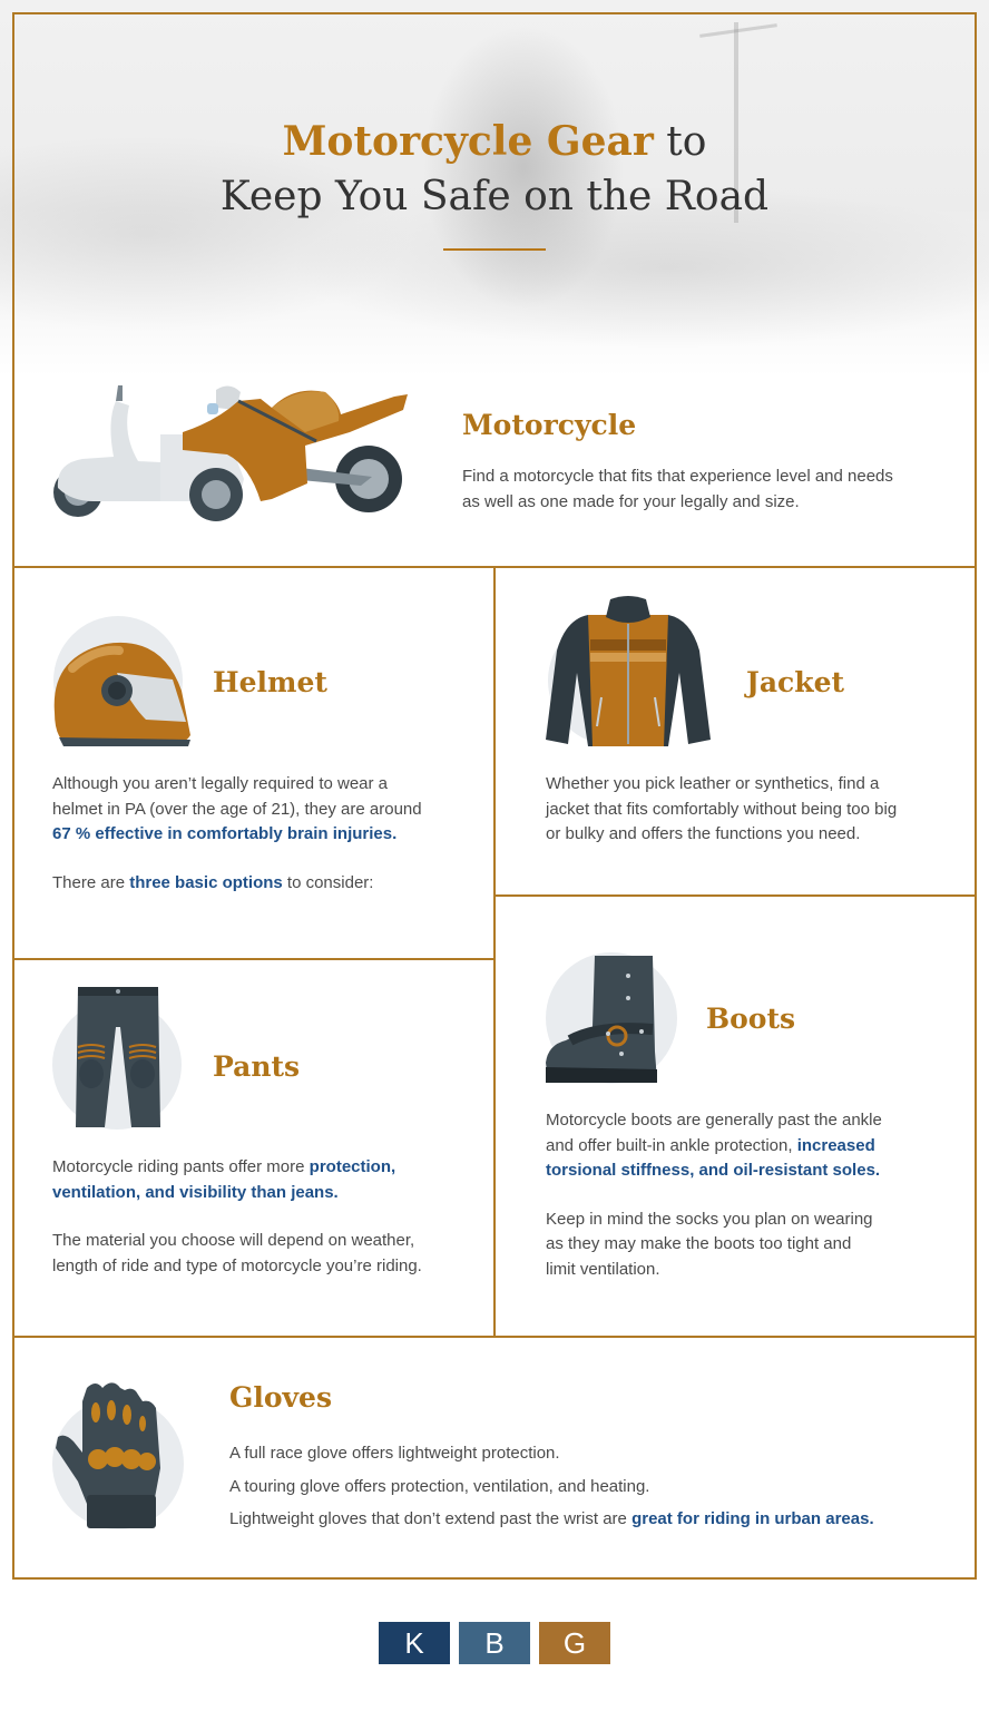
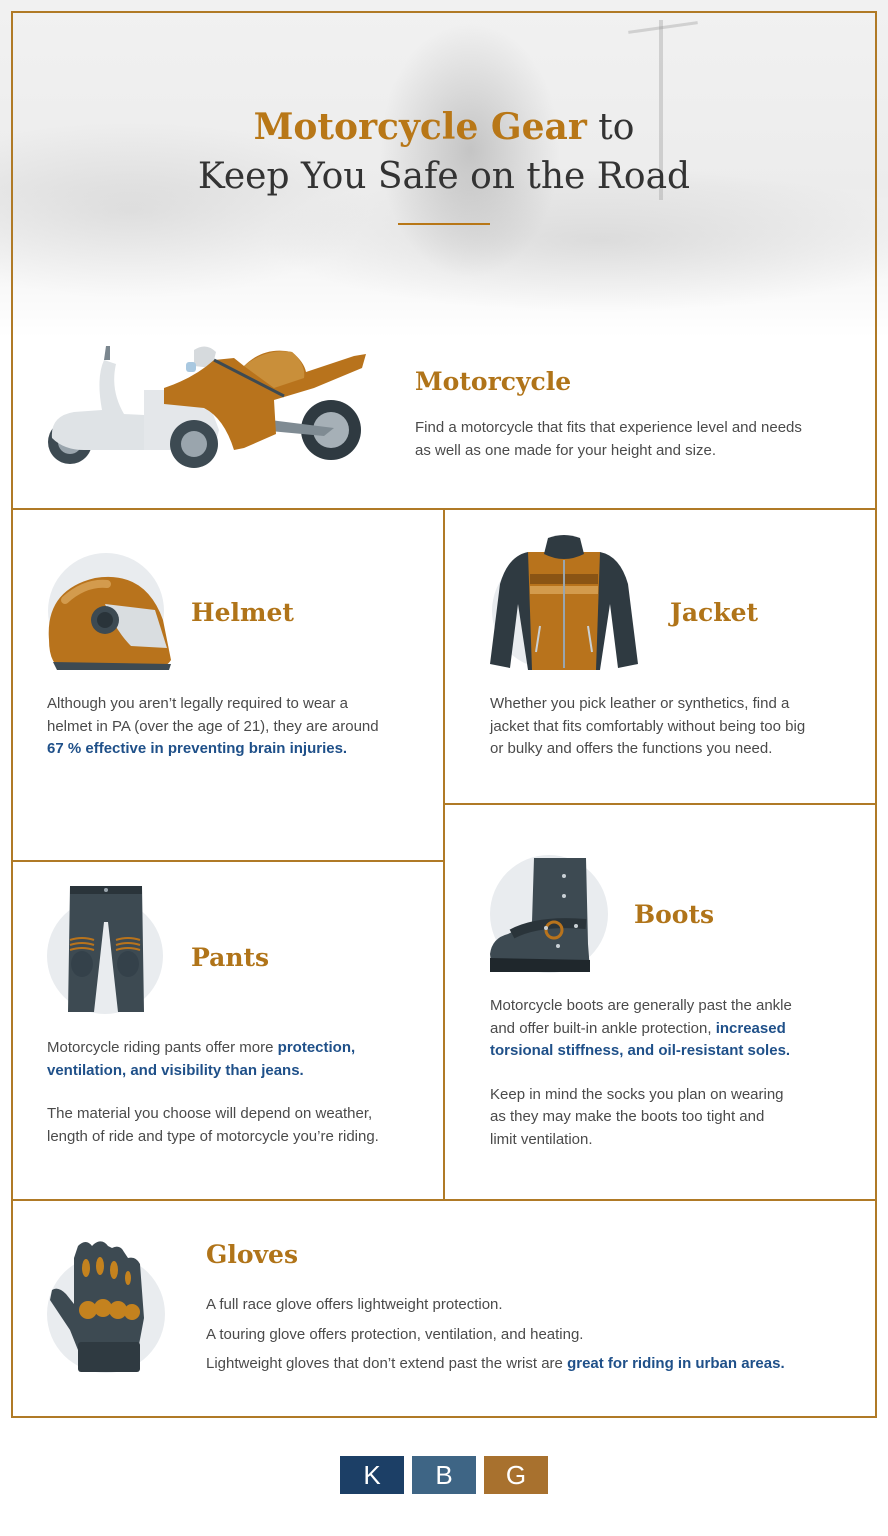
  Motorcycle Gear to
  Keep You Safe on the Road
  Motorcycle
  Find a motorcycle that fits that experience level and needs
- as well as one made for your legally and size.
+ as well as one made for your height and size.
  Helmet
  Although you aren’t legally required to wear a
  helmet in PA (over the age of 21), they are around
- 67 % effective in comfortably brain injuries.
+ 67 % effective in preventing brain injuries.
- There are three basic options to consider:
  Jacket
  Whether you pick leather or synthetics, find a
  jacket that fits comfortably without being too big
  or bulky and offers the functions you need.
  Pants
  Motorcycle riding pants offer more protection,
  ventilation, and visibility than jeans.
  The material you choose will depend on weather,
  length of ride and type of motorcycle you’re riding.
  Boots
  Motorcycle boots are generally past the ankle
  and offer built-in ankle protection, increased
  torsional stiffness, and oil-resistant soles.
  Keep in mind the socks you plan on wearing
  as they may make the boots too tight and
  limit ventilation.
  Gloves
  A full race glove offers lightweight protection.
  A touring glove offers protection, ventilation, and heating.
  Lightweight gloves that don’t extend past the wrist are great for riding in urban areas.
  K
  B
  G
